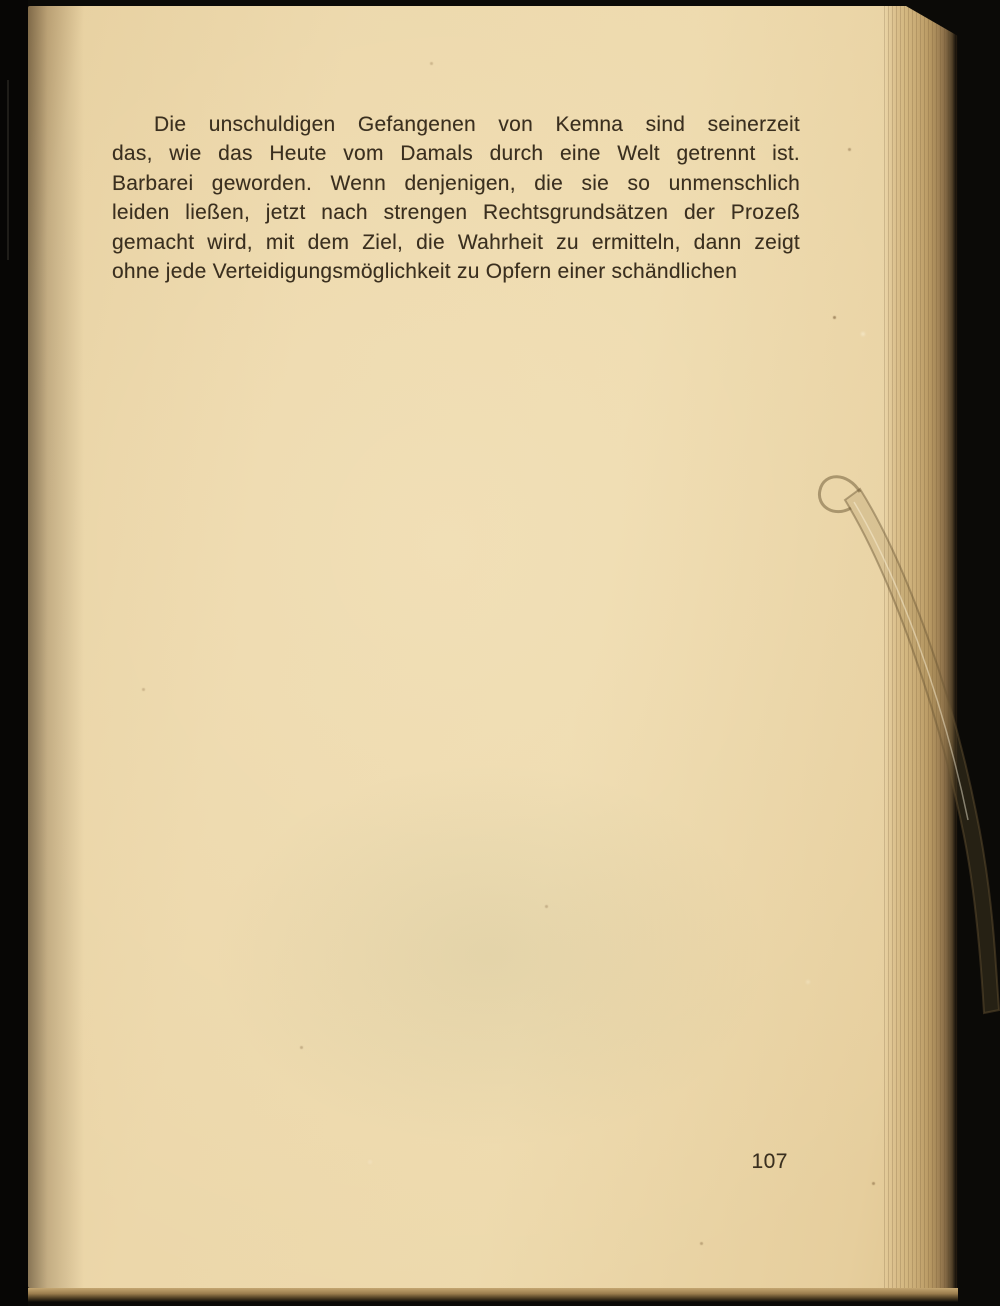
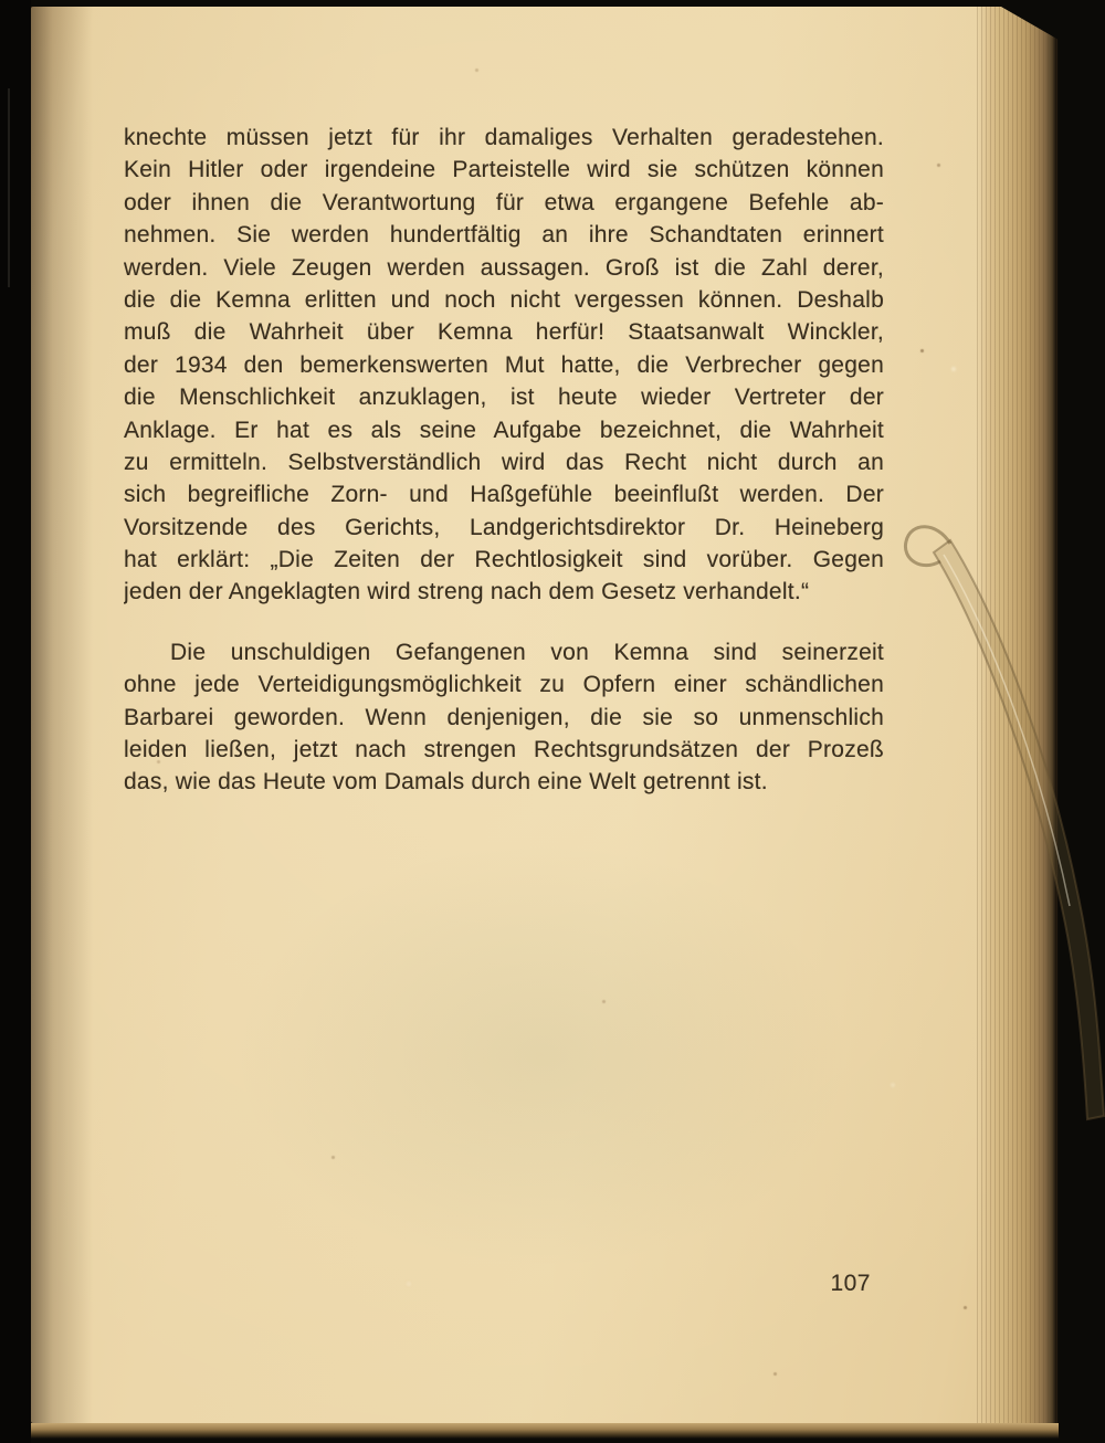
+ knechte müssen jetzt für ihr damaliges Verhalten geradestehen.
+ Kein Hitler oder irgendeine Parteistelle wird sie schützen können
+ oder ihnen die Verantwortung für etwa ergangene Befehle ab-
+ nehmen. Sie werden hundertfältig an ihre Schandtaten erinnert
+ werden. Viele Zeugen werden aussagen. Groß ist die Zahl derer,
+ die die Kemna erlitten und noch nicht vergessen können. Deshalb
+ muß die Wahrheit über Kemna herfür! Staatsanwalt Winckler,
+ der 1934 den bemerkenswerten Mut hatte, die Verbrecher gegen
+ die Menschlichkeit anzuklagen, ist heute wieder Vertreter der
+ Anklage. Er hat es als seine Aufgabe bezeichnet, die Wahrheit
+ zu ermitteln. Selbstverständlich wird das Recht nicht durch an
+ sich begreifliche Zorn- und Haßgefühle beeinflußt werden. Der
+ Vorsitzende des Gerichts, Landgerichtsdirektor Dr. Heineberg
+ hat erklärt: „Die Zeiten der Rechtlosigkeit sind vorüber. Gegen
+ jeden der Angeklagten wird streng nach dem Gesetz verhandelt.“
  Die unschuldigen Gefangenen von Kemna sind seinerzeit
- das, wie das Heute vom Damals durch eine Welt getrennt ist.
+ ohne jede Verteidigungsmöglichkeit zu Opfern einer schändlichen
  Barbarei geworden. Wenn denjenigen, die sie so unmenschlich
  leiden ließen, jetzt nach strengen Rechtsgrundsätzen der Prozeß
- gemacht wird, mit dem Ziel, die Wahrheit zu ermitteln, dann zeigt
- ohne jede Verteidigungsmöglichkeit zu Opfern einer schändlichen
+ das, wie das Heute vom Damals durch eine Welt getrennt ist.
  107
